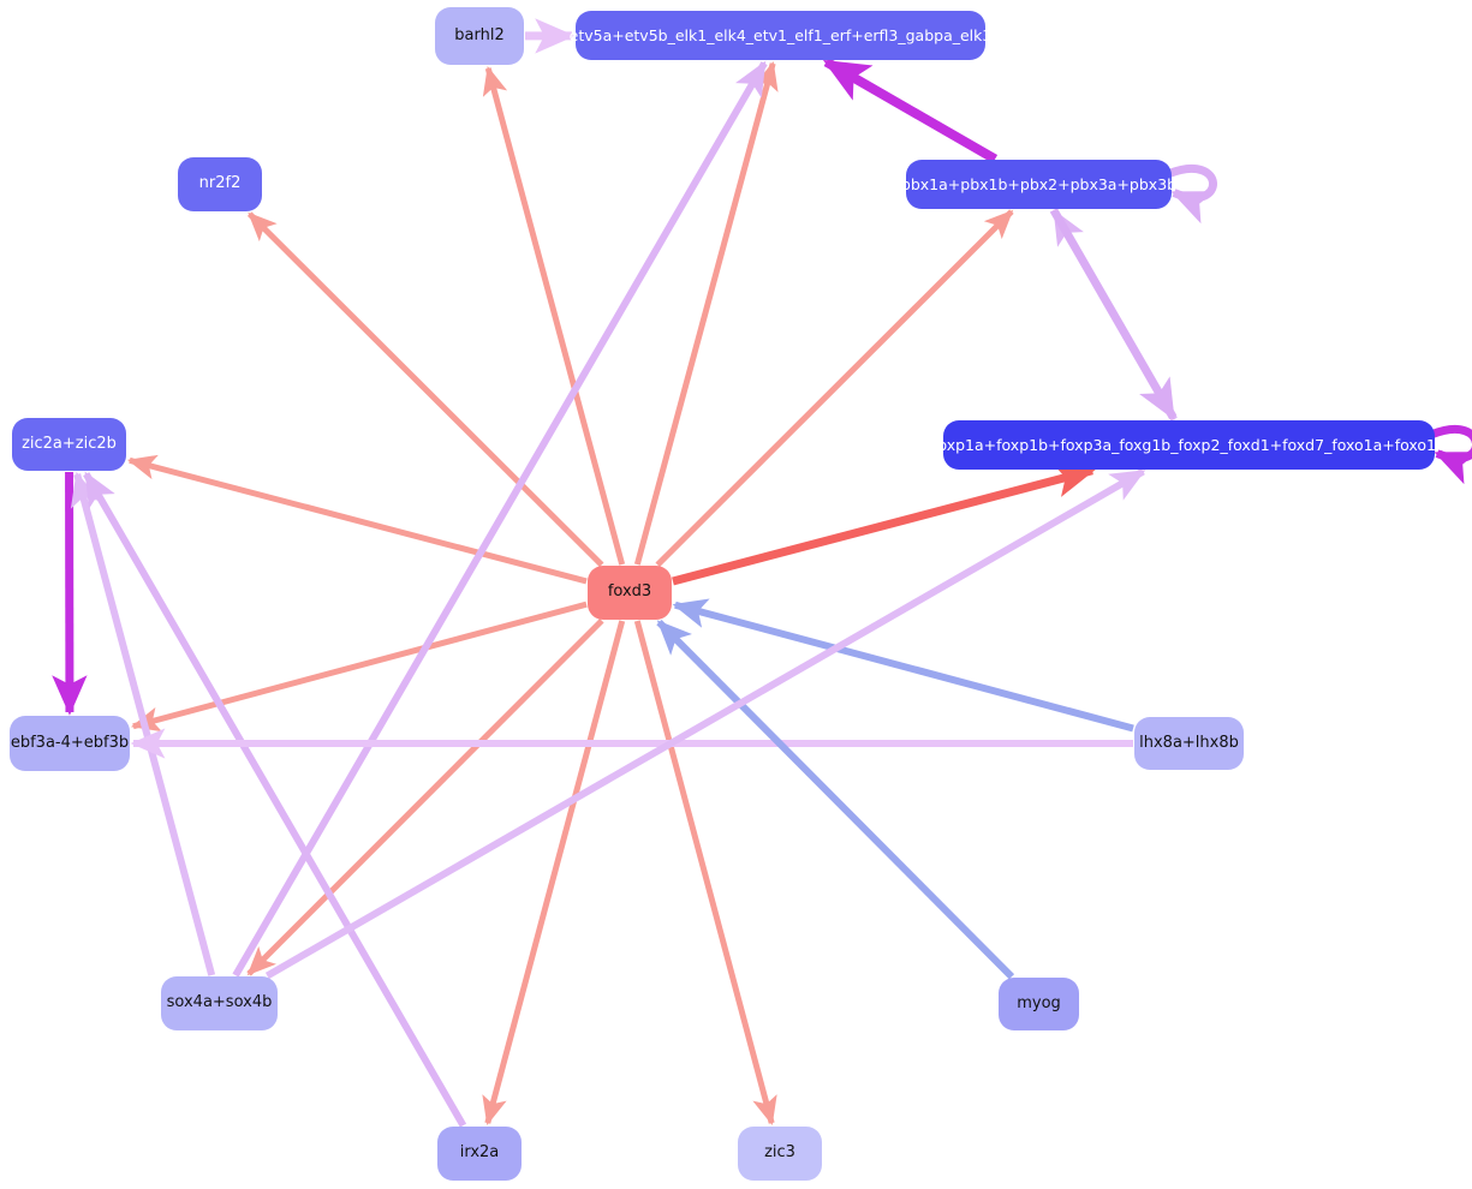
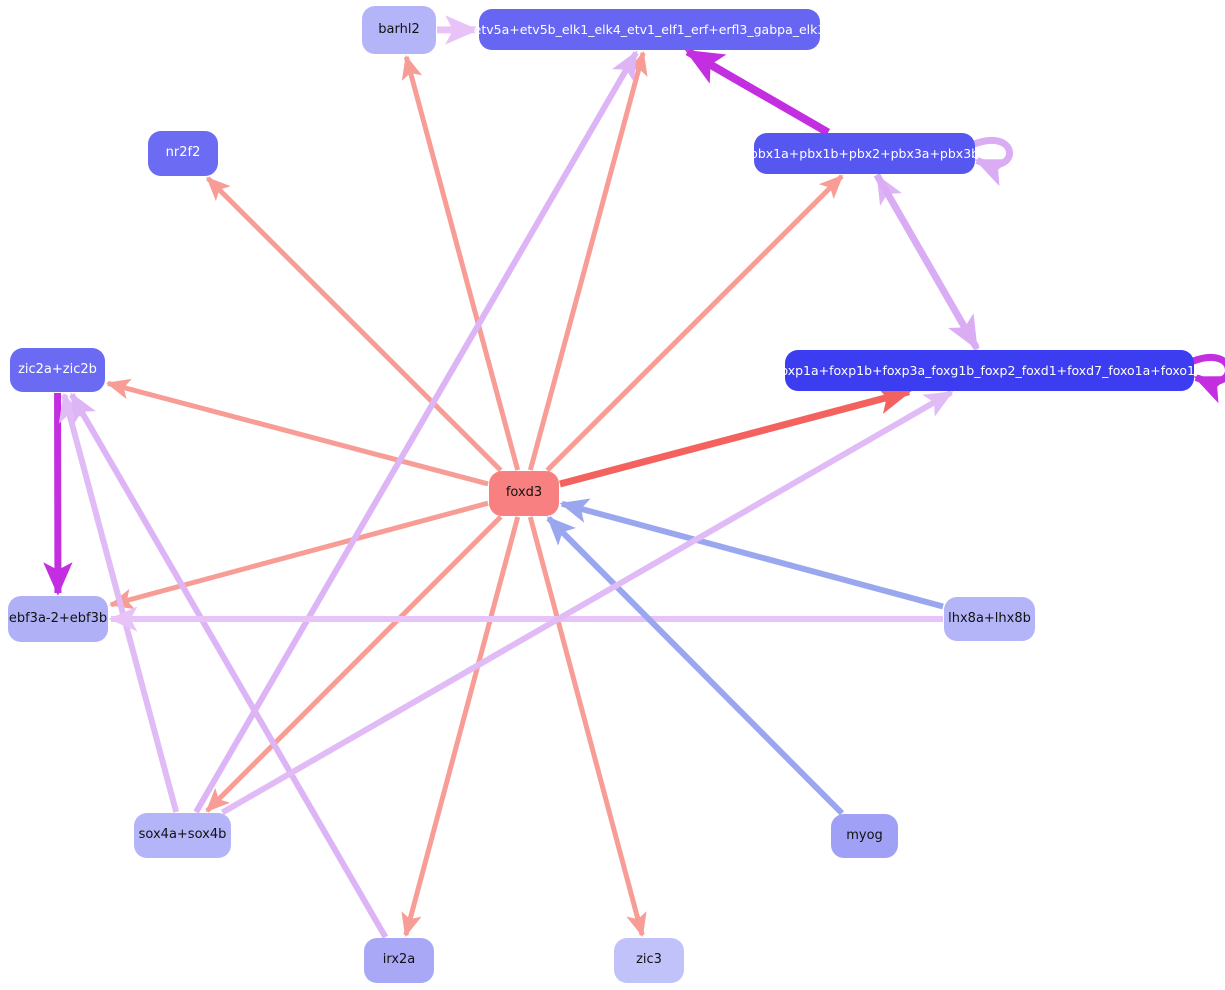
  barhl2
  etv5a+etv5b_elk1_elk4_etv1_elf1_erf+erfl3_gabpa_elk3
  nr2f2
  pbx1a+pbx1b+pbx2+pbx3a+pbx3b
  zic2a+zic2b
  foxp1a+foxp1b+foxp3a_foxg1b_foxp2_foxd1+foxd7_foxo1a+foxo1b
  foxd3
- ebf3a-4+ebf3b
+ ebf3a-2+ebf3b
  lhx8a+lhx8b
  sox4a+sox4b
  myog
  irx2a
  zic3
